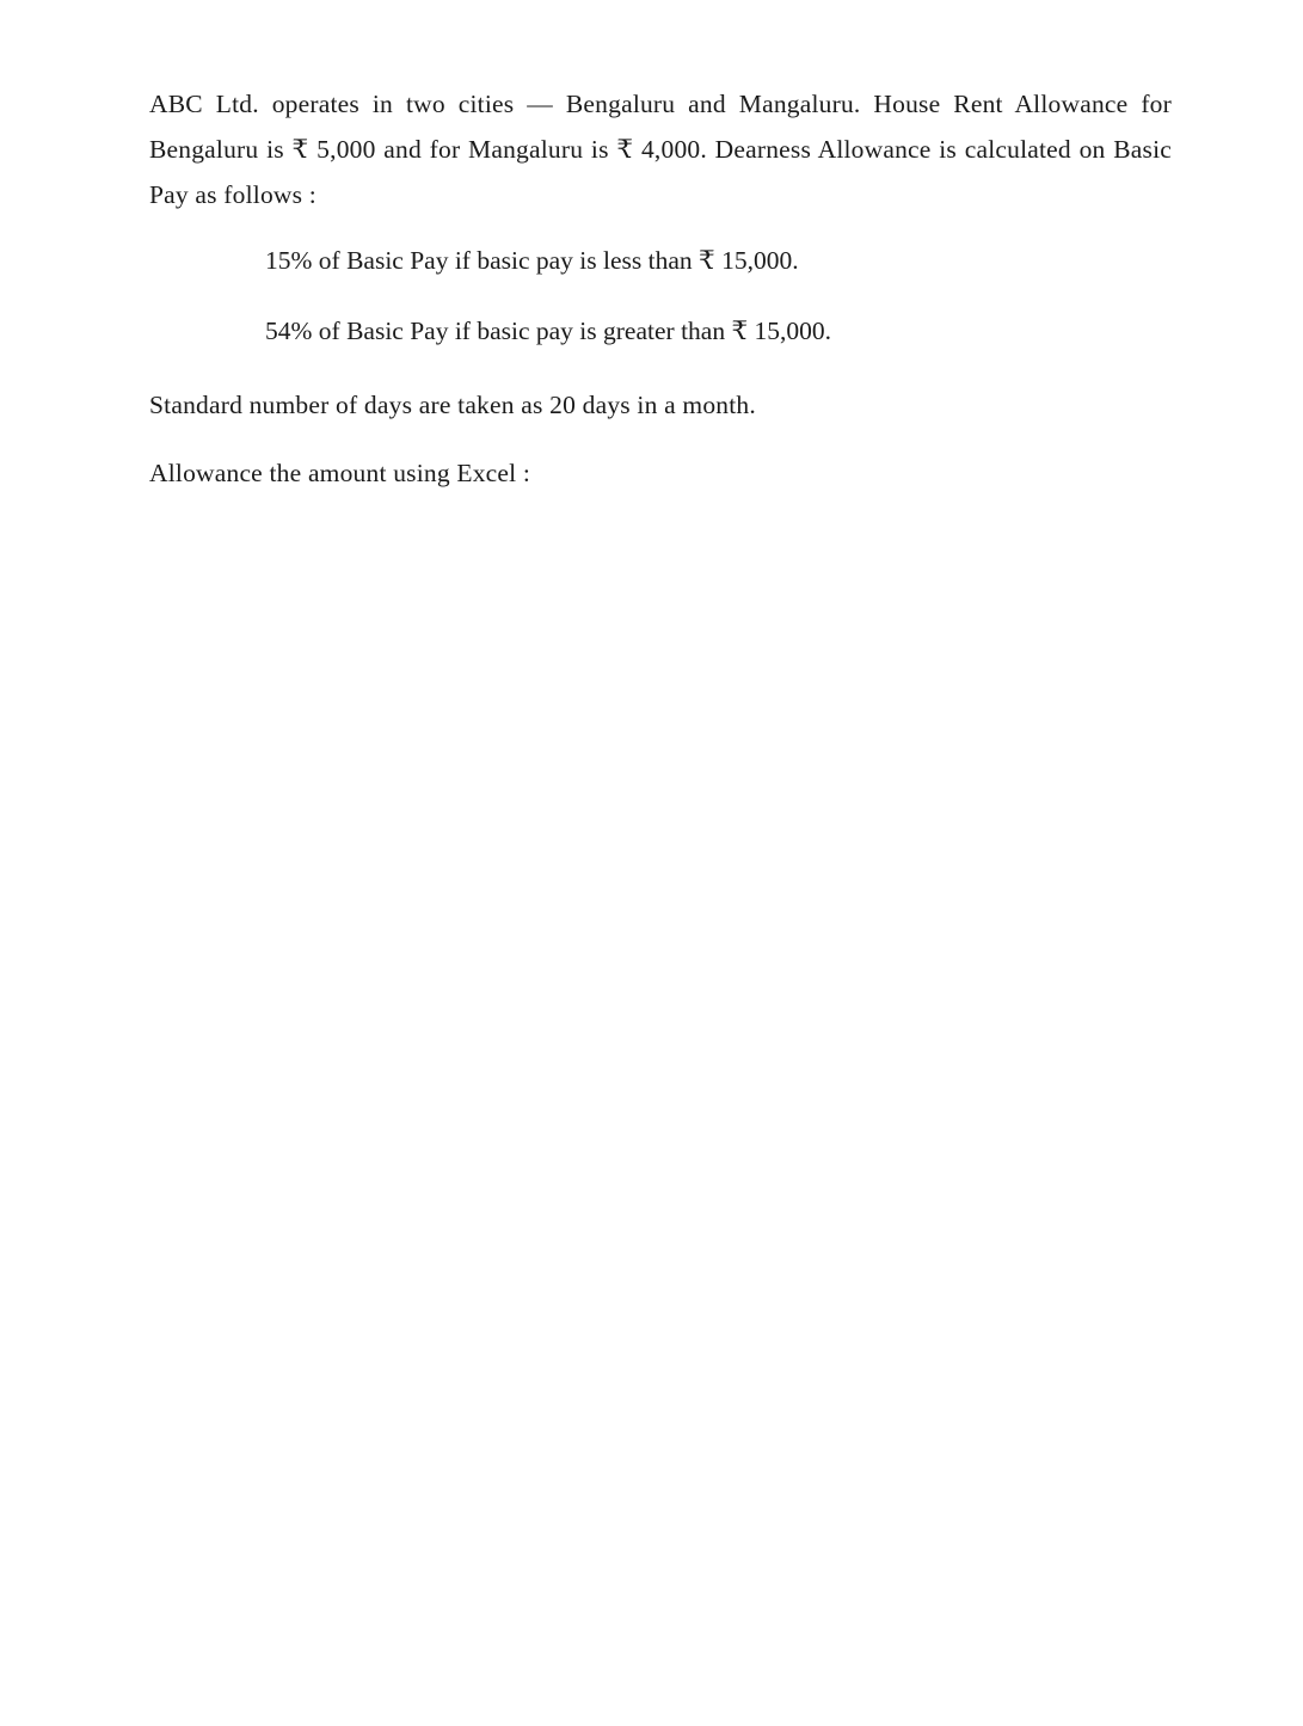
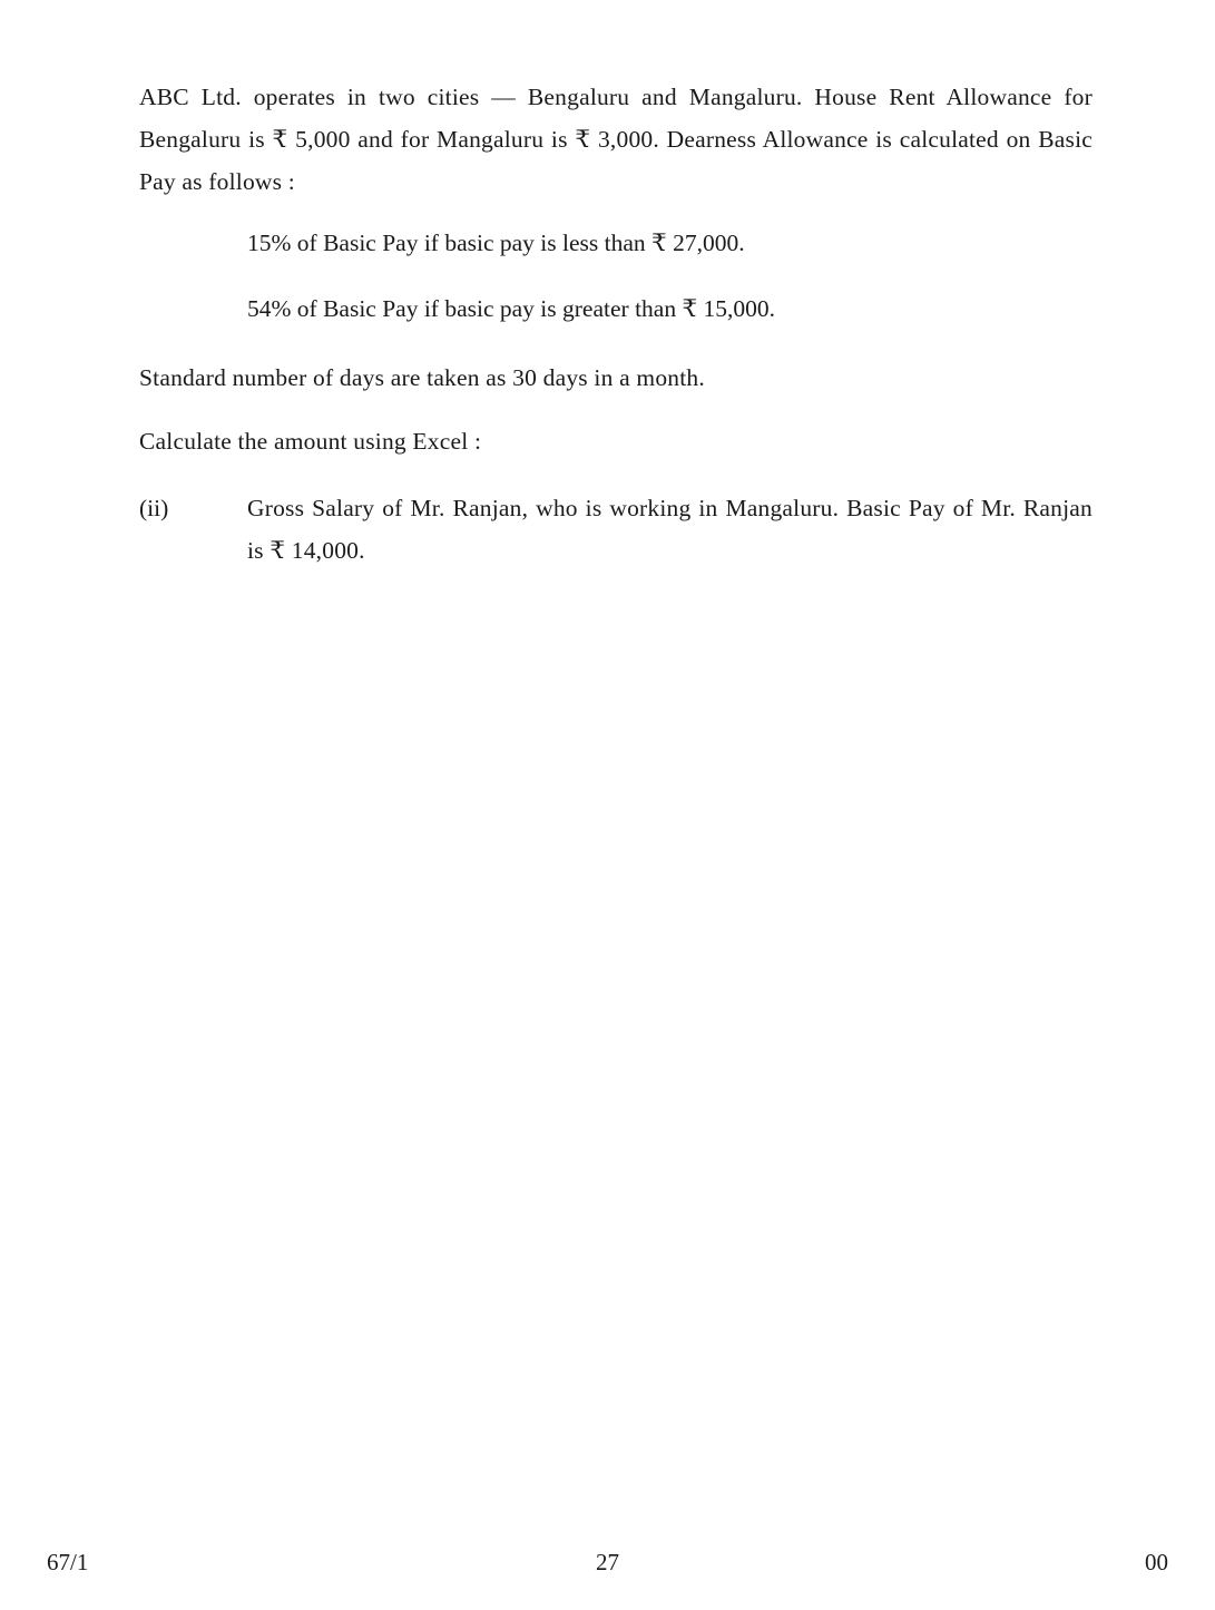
- ABC Ltd. operates in two cities — Bengaluru and Mangaluru. House Rent Allowance for Bengaluru is ₹ 5,000 and for Mangaluru is ₹ 4,000. Dearness Allowance is calculated on Basic Pay as follows :
+ ABC Ltd. operates in two cities — Bengaluru and Mangaluru. House Rent Allowance for Bengaluru is ₹ 5,000 and for Mangaluru is ₹ 3,000. Dearness Allowance is calculated on Basic Pay as follows :
- 15% of Basic Pay if basic pay is less than ₹ 15,000.
+ 15% of Basic Pay if basic pay is less than ₹ 27,000.
  54% of Basic Pay if basic pay is greater than ₹ 15,000.
- Standard number of days are taken as 20 days in a month.
+ Standard number of days are taken as 30 days in a month.
- Allowance the amount using Excel :
+ Calculate the amount using Excel :
+ (ii)
+ Gross Salary of Mr. Ranjan, who is working in Mangaluru. Basic Pay of Mr. Ranjan is ₹ 14,000.
+ 67/1
+ 27
+ 00
